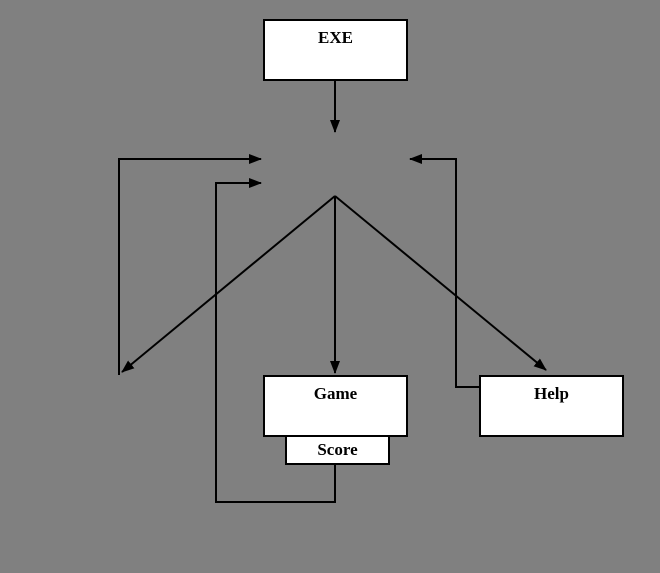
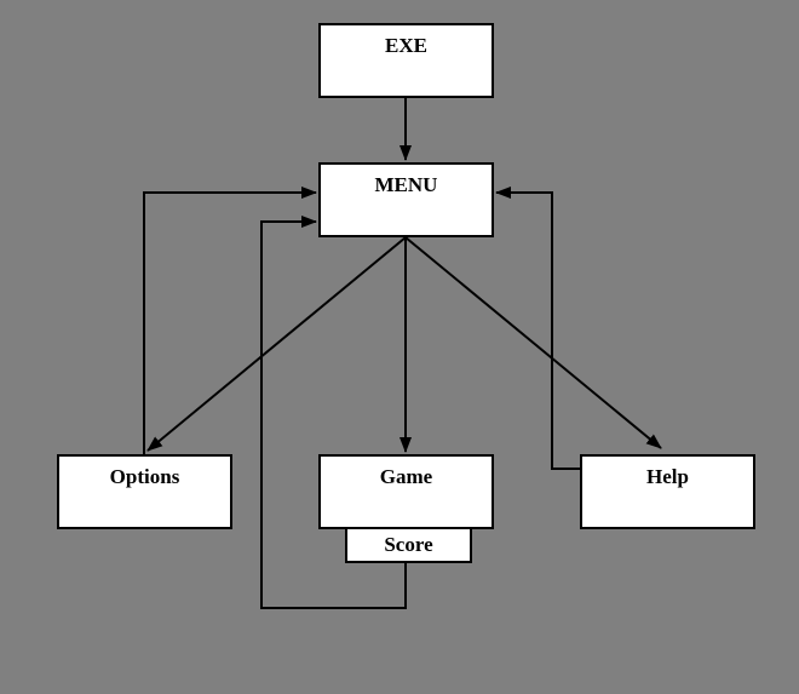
  EXE
+ MENU
+ Options
  Game
  Help
  Score
